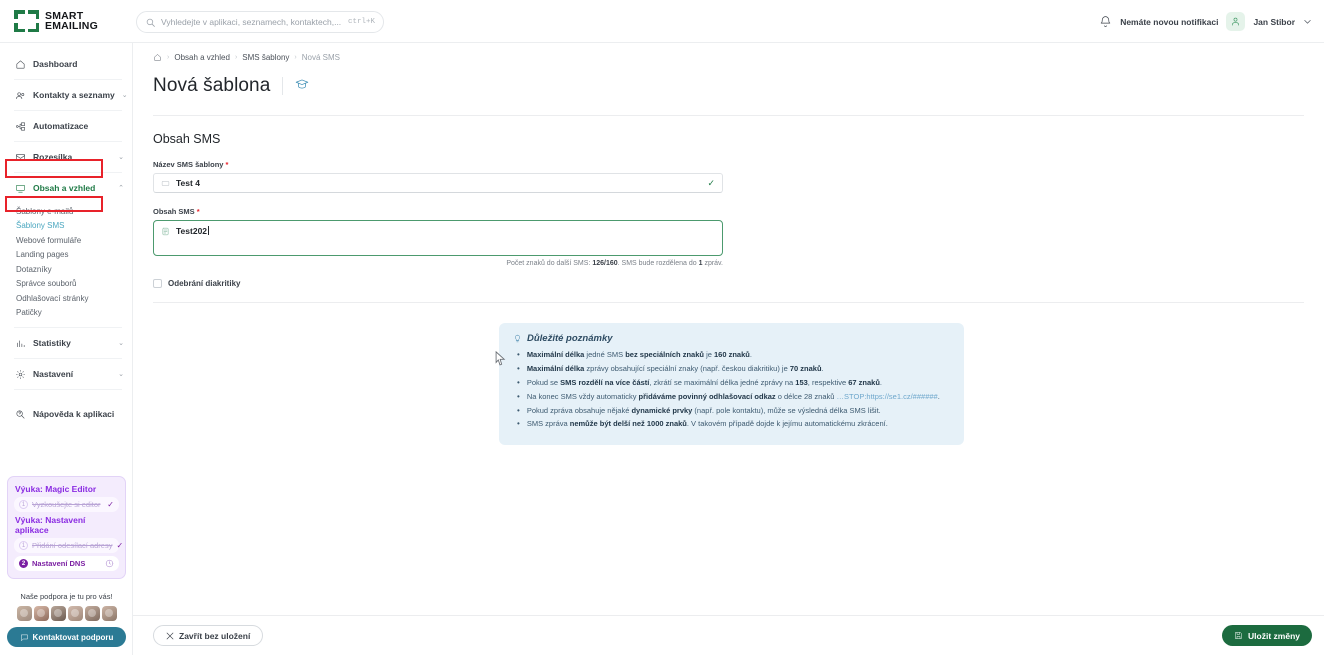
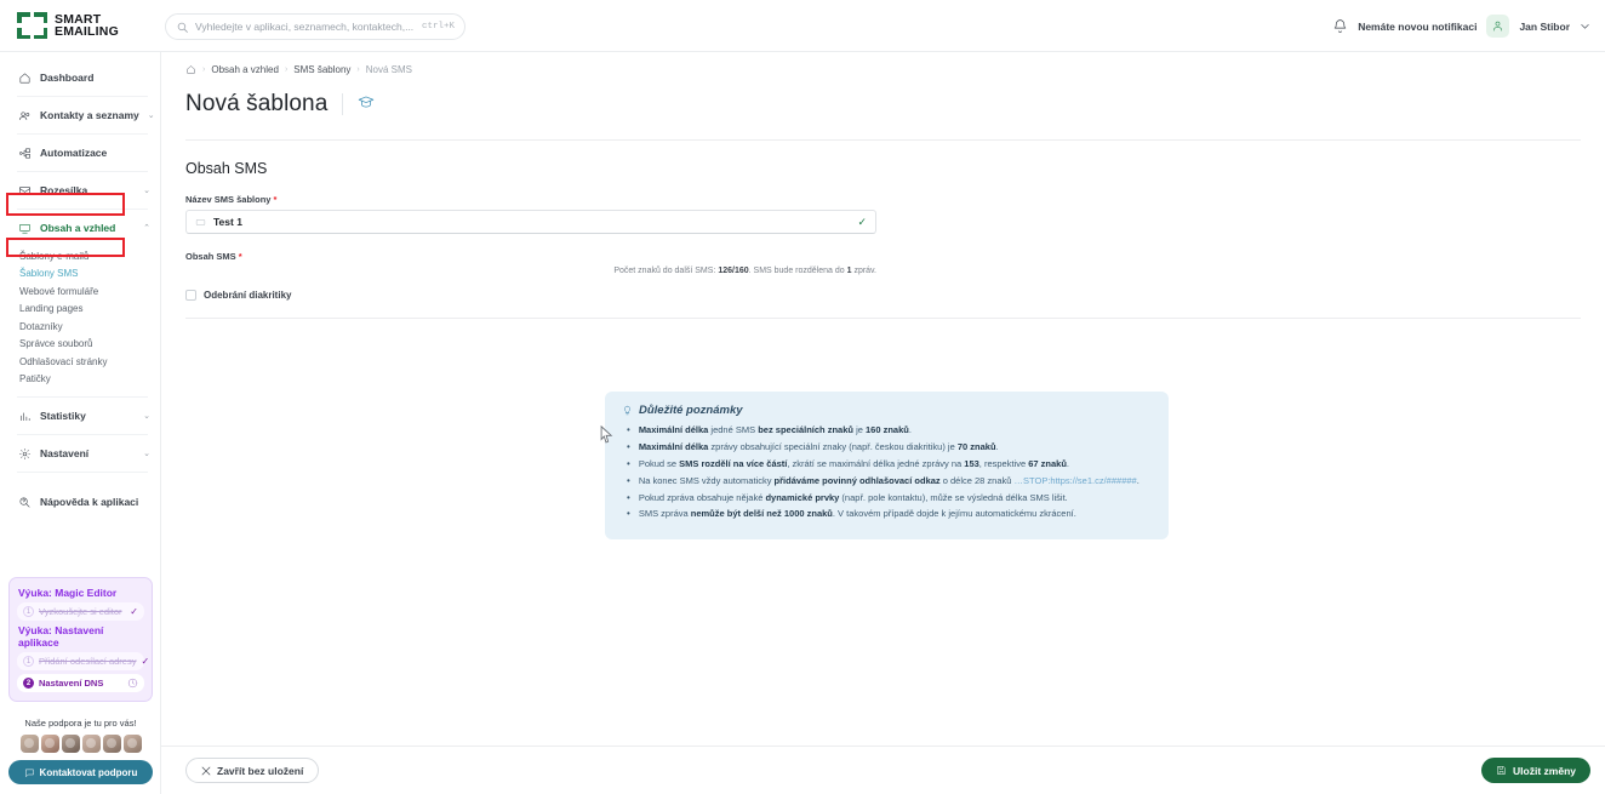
  SMART
  EMAILING
  Vyhledejte v aplikaci, seznamech, kontaktech,...
  ctrl+K
  Nemáte novou notifikaci
  Jan Stibor
  Dashboard
  Kontakty a seznamy
  Automatizace
  Rozesílka
  Obsah a vzhled
  Šablony e-mailů
  Šablony SMS
  Webové formuláře
  Landing pages
  Dotazníky
  Správce souborů
  Odhlašovací stránky
  Patičky
  Statistiky
  Nastavení
  Nápověda k aplikaci
  Výuka: Magic Editor
  Vyzkoušejte si editor
  ✓
  Výuka: Nastavení aplikace
  Přidání odesílací adresy
  ✓
  Nastavení DNS
  Naše podpora je tu pro vás!
  Kontaktovat podporu
  Obsah a vzhled
  SMS šablony
  Nová SMS
  Nová šablona
  Obsah SMS
  Název SMS šablony *
- Test 4
+ Test 1
  ✓
  Obsah SMS *
- Test202
  Odebrání diakritiky
  Důležité poznámky
  •
  Maximální délka jedné SMS bez speciálních znaků je 160 znaků.
  •
  Maximální délka zprávy obsahující speciální znaky (např. českou diakritiku) je 70 znaků.
  •
  Pokud se SMS rozdělí na více částí, zkrátí se maximální délka jedné zprávy na 153, respektive 67 znaků.
  •
  Na konec SMS vždy automaticky přidáváme povinný odhlašovací odkaz o délce 28 znaků …STOP:https://se1.cz/######.
  •
  Pokud zpráva obsahuje nějaké dynamické prvky (např. pole kontaktu), může se výsledná délka SMS lišit.
  •
  SMS zpráva nemůže být delší než 1000 znaků. V takovém případě dojde k jejímu automatickému zkrácení.
  Zavřít bez uložení
  Uložit změny
